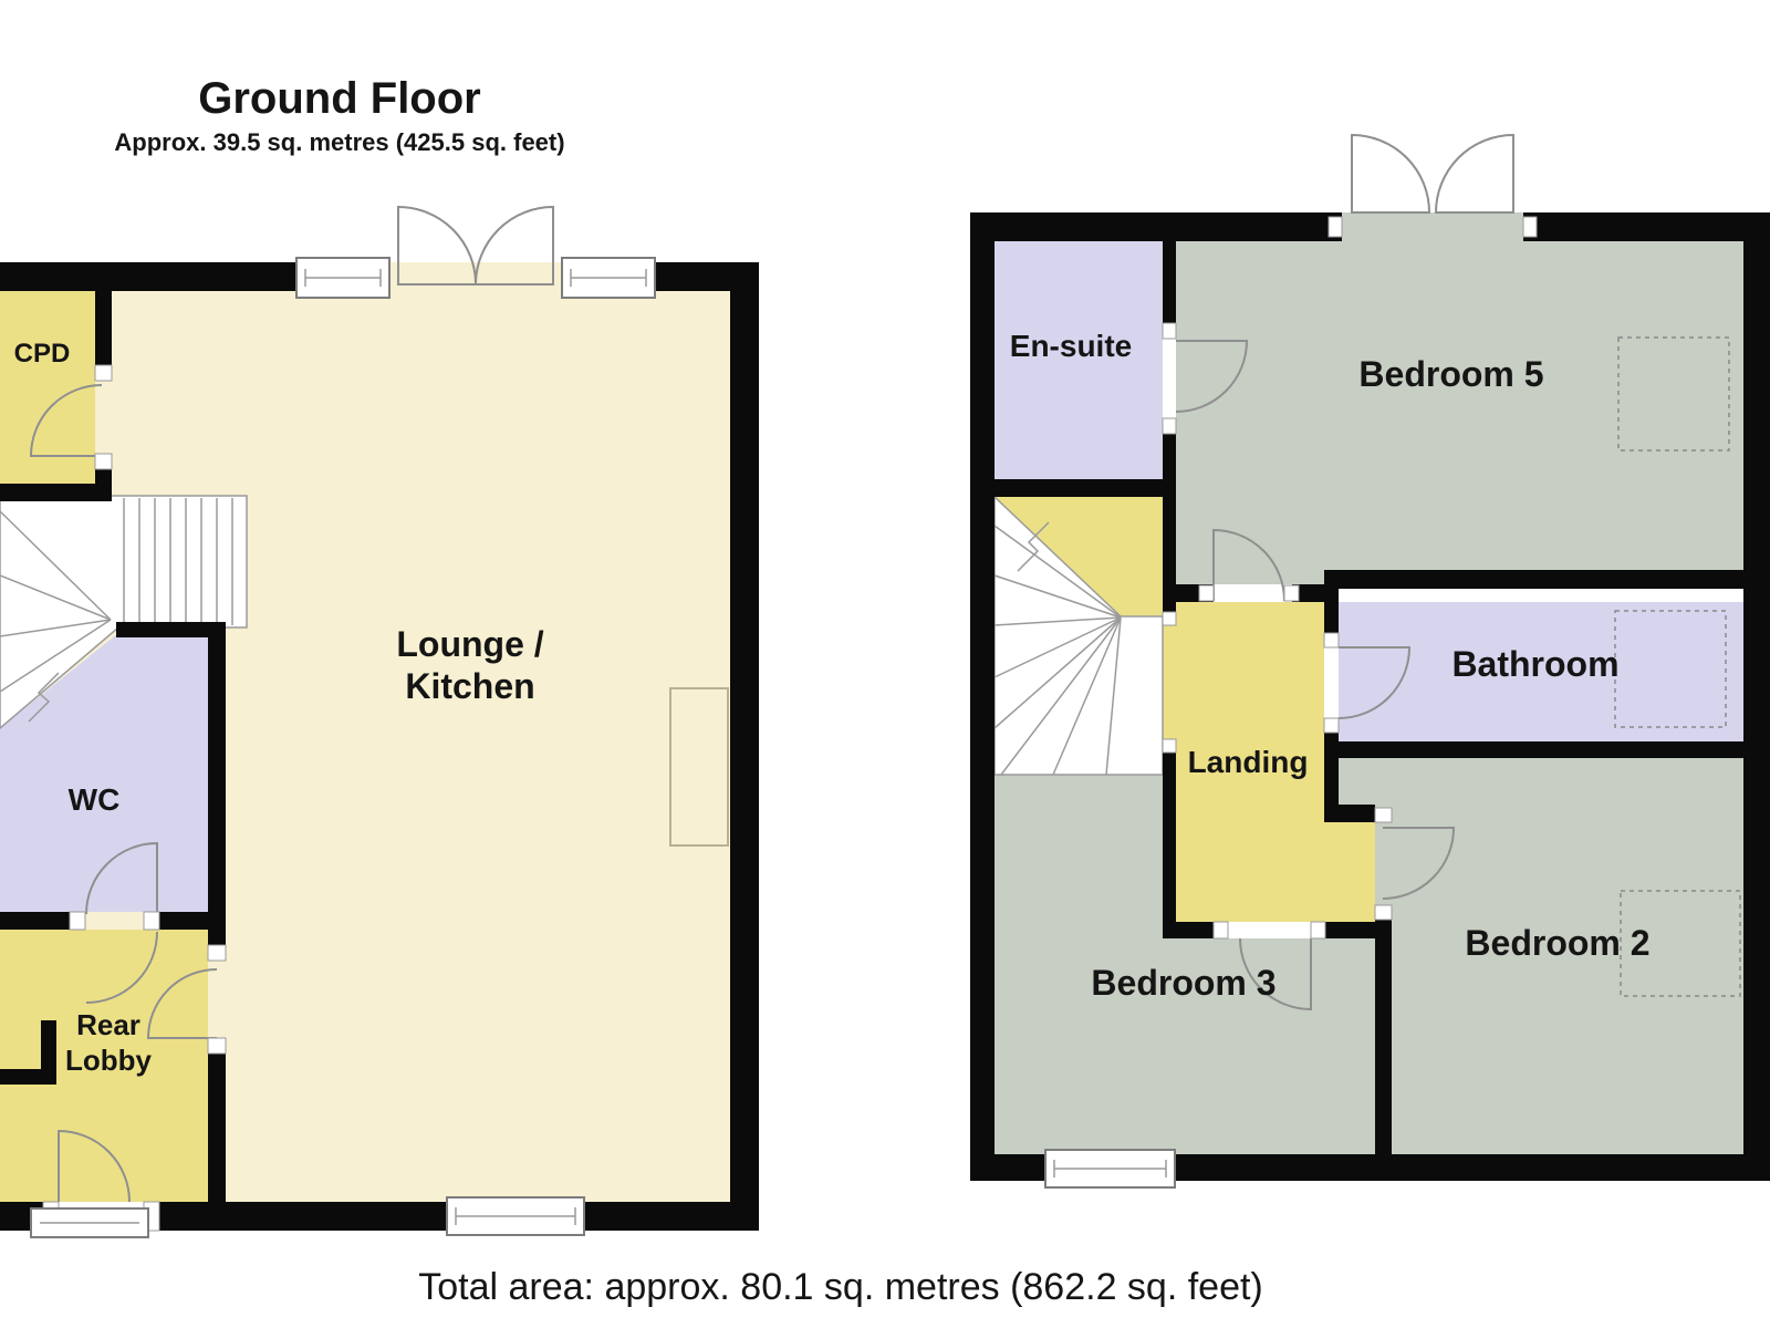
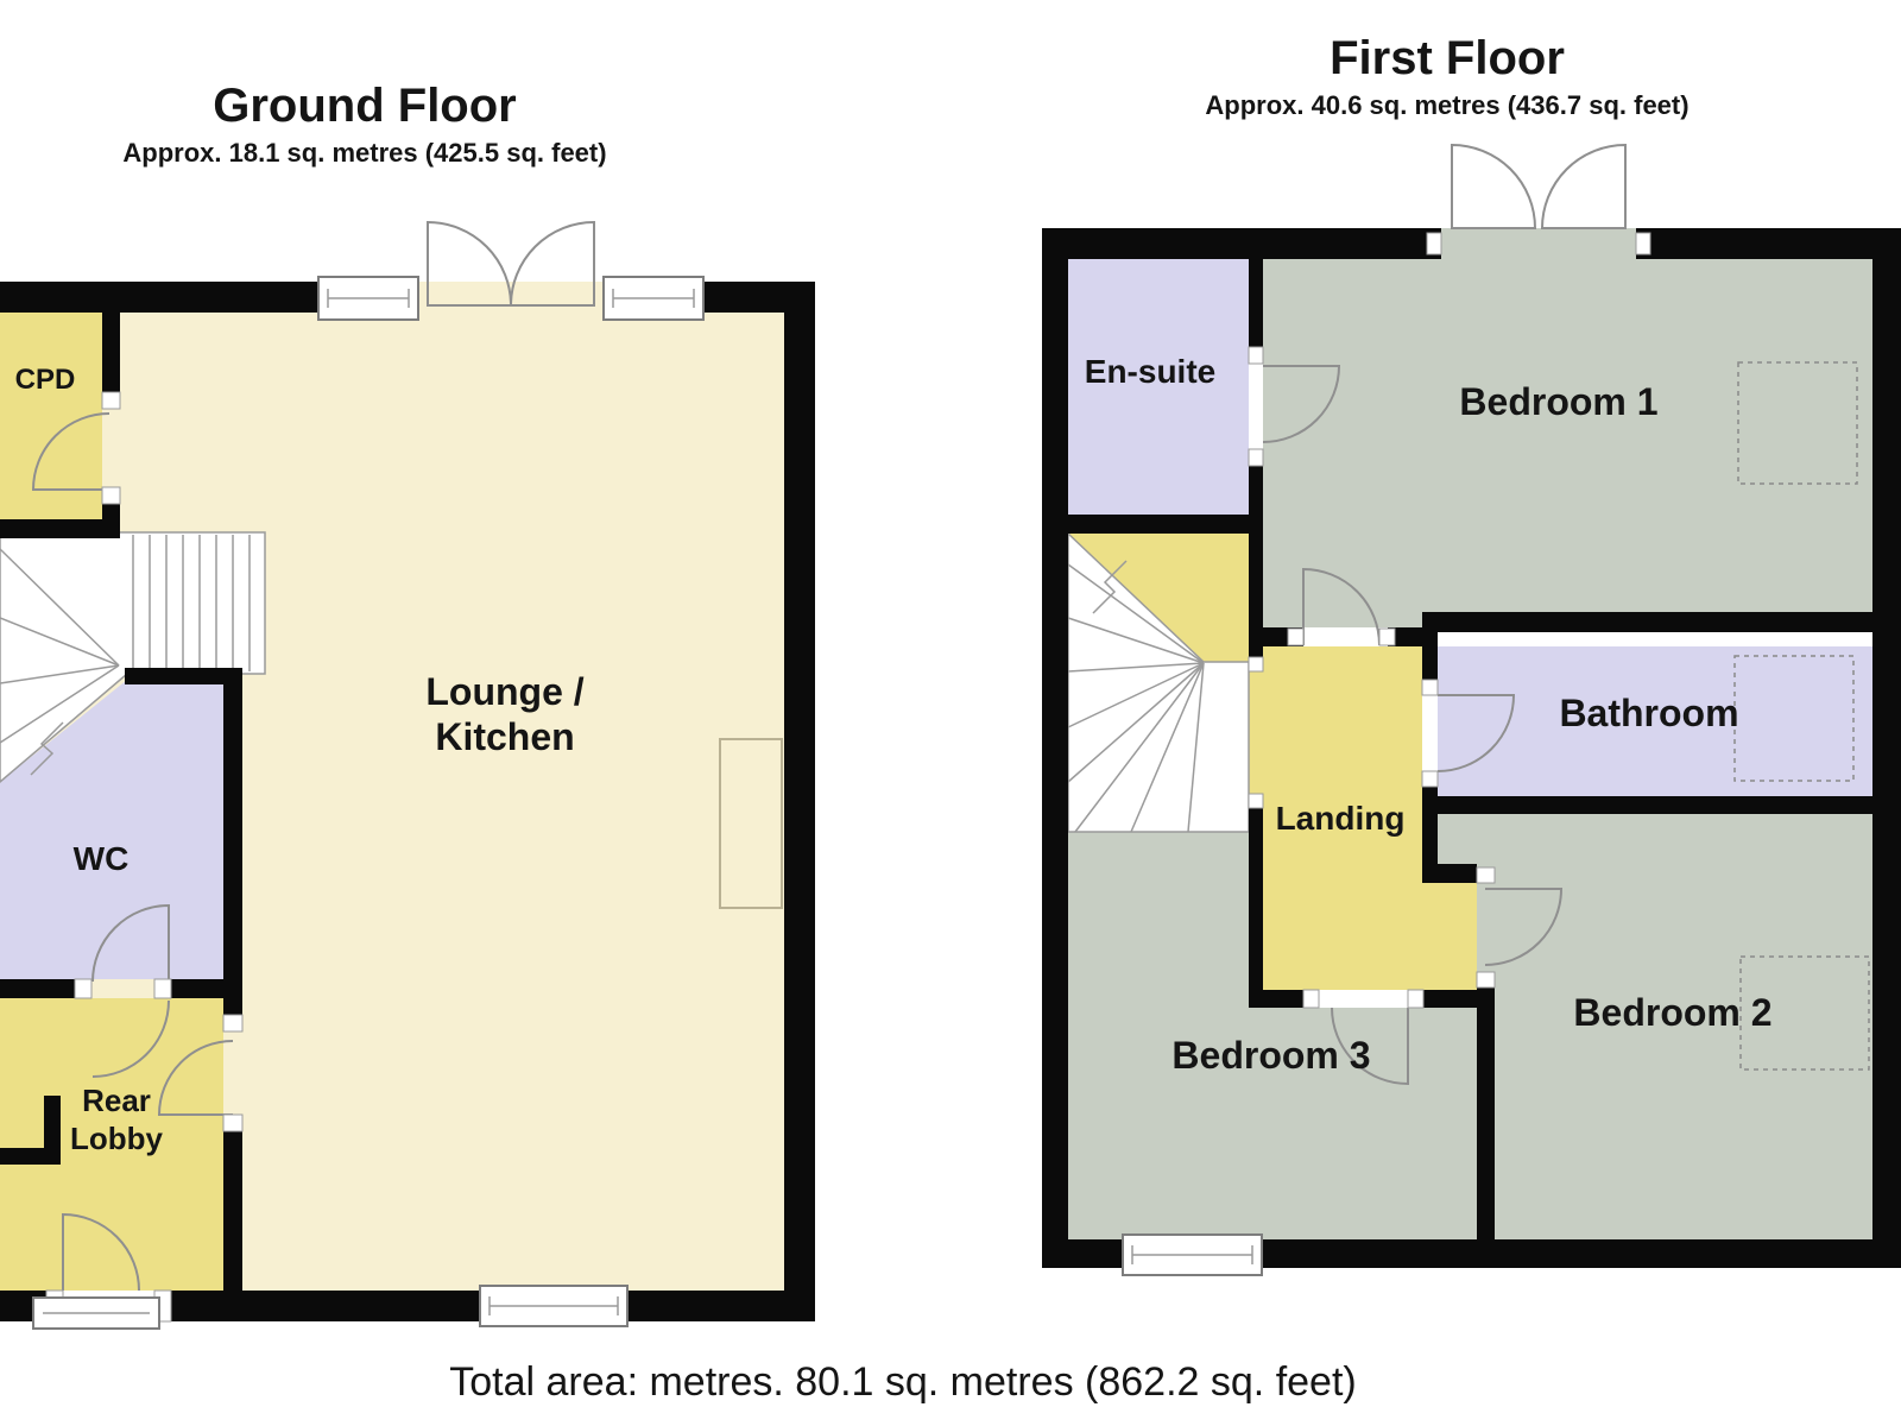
  Ground Floor
- Approx. 39.5 sq. metres (425.5 sq. feet)
+ Approx. 18.1 sq. metres (425.5 sq. feet)
  CPD
  Lounge /
  Kitchen
  WC
  Rear
  Lobby
+ First Floor
+ Approx. 40.6 sq. metres (436.7 sq. feet)
  En-suite
- Bedroom 5
+ Bedroom 1
  Bathroom
  Landing
  Bedroom 3
  Bedroom 2
- Total area: approx. 80.1 sq. metres (862.2 sq. feet)
+ Total area: metres. 80.1 sq. metres (862.2 sq. feet)
